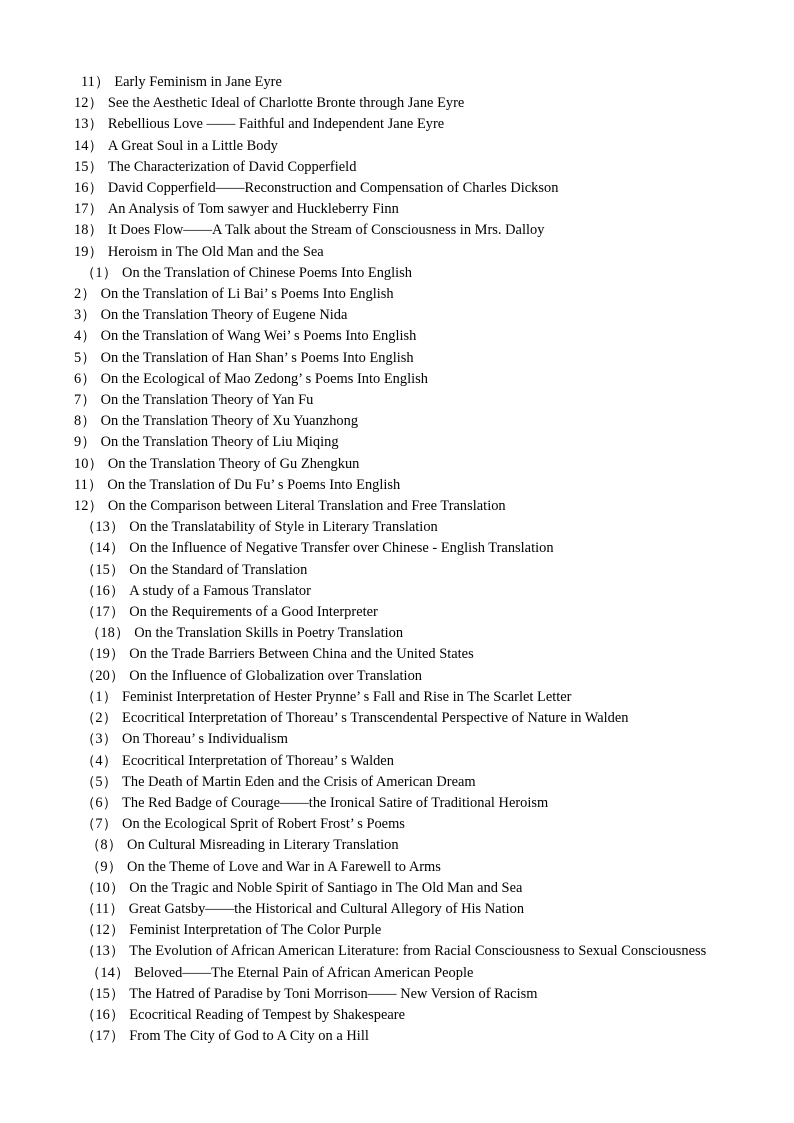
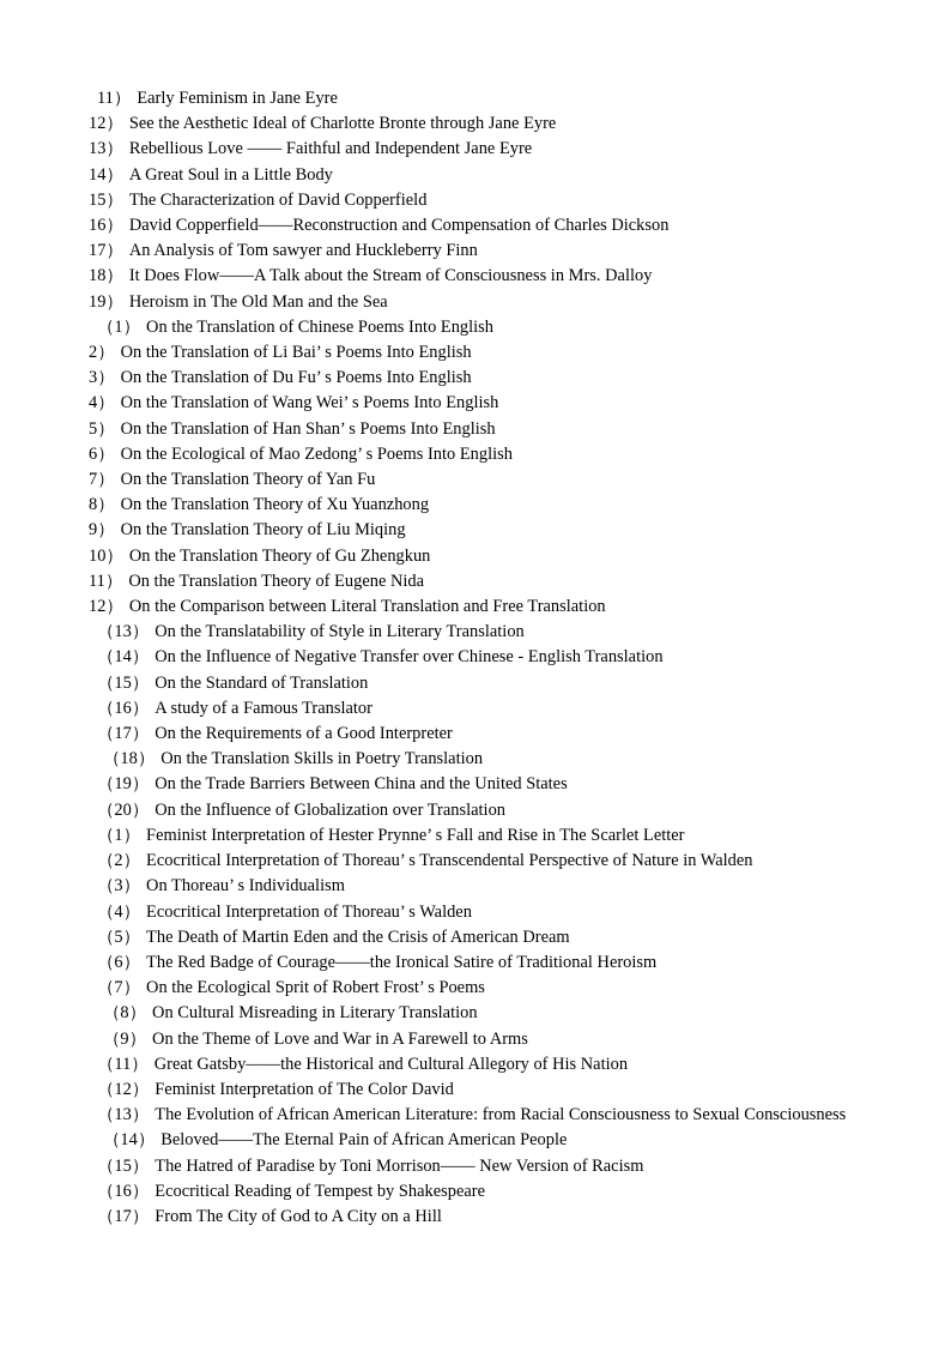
  11） Early Feminism in Jane Eyre
  12） See the Aesthetic Ideal of Charlotte Bronte through Jane Eyre
  13） Rebellious Love —— Faithful and Independent Jane Eyre
  14） A Great Soul in a Little Body
  15） The Characterization of David Copperfield
  16） David Copperfield——Reconstruction and Compensation of Charles Dickson
  17） An Analysis of Tom sawyer and Huckleberry Finn
  18） It Does Flow——A Talk about the Stream of Consciousness in Mrs. Dalloy
  19） Heroism in The Old Man and the Sea
  （1） On the Translation of Chinese Poems Into English
  2） On the Translation of Li Bai’ s Poems Into English
- 3） On the Translation Theory of Eugene Nida
+ 3） On the Translation of Du Fu’ s Poems Into English
  4） On the Translation of Wang Wei’ s Poems Into English
  5） On the Translation of Han Shan’ s Poems Into English
  6） On the Ecological of Mao Zedong’ s Poems Into English
  7） On the Translation Theory of Yan Fu
  8） On the Translation Theory of Xu Yuanzhong
  9） On the Translation Theory of Liu Miqing
  10） On the Translation Theory of Gu Zhengkun
- 11） On the Translation of Du Fu’ s Poems Into English
+ 11） On the Translation Theory of Eugene Nida
  12） On the Comparison between Literal Translation and Free Translation
  （13） On the Translatability of Style in Literary Translation
  （14） On the Influence of Negative Transfer over Chinese - English Translation
  （15） On the Standard of Translation
  （16） A study of a Famous Translator
  （17） On the Requirements of a Good Interpreter
  （18） On the Translation Skills in Poetry Translation
  （19） On the Trade Barriers Between China and the United States
  （20） On the Influence of Globalization over Translation
  （1） Feminist Interpretation of Hester Prynne’ s Fall and Rise in The Scarlet Letter
  （2） Ecocritical Interpretation of Thoreau’ s Transcendental Perspective of Nature in Walden
  （3） On Thoreau’ s Individualism
  （4） Ecocritical Interpretation of Thoreau’ s Walden
  （5） The Death of Martin Eden and the Crisis of American Dream
  （6） The Red Badge of Courage——the Ironical Satire of Traditional Heroism
  （7） On the Ecological Sprit of Robert Frost’ s Poems
  （8） On Cultural Misreading in Literary Translation
  （9） On the Theme of Love and War in A Farewell to Arms
- （10） On the Tragic and Noble Spirit of Santiago in The Old Man and Sea
  （11） Great Gatsby——the Historical and Cultural Allegory of His Nation
- （12） Feminist Interpretation of The Color Purple
+ （12） Feminist Interpretation of The Color David
  （13） The Evolution of African American Literature: from Racial Consciousness to Sexual Consciousness
  （14） Beloved——The Eternal Pain of African American People
  （15） The Hatred of Paradise by Toni Morrison—— New Version of Racism
  （16） Ecocritical Reading of Tempest by Shakespeare
  （17） From The City of God to A City on a Hill
